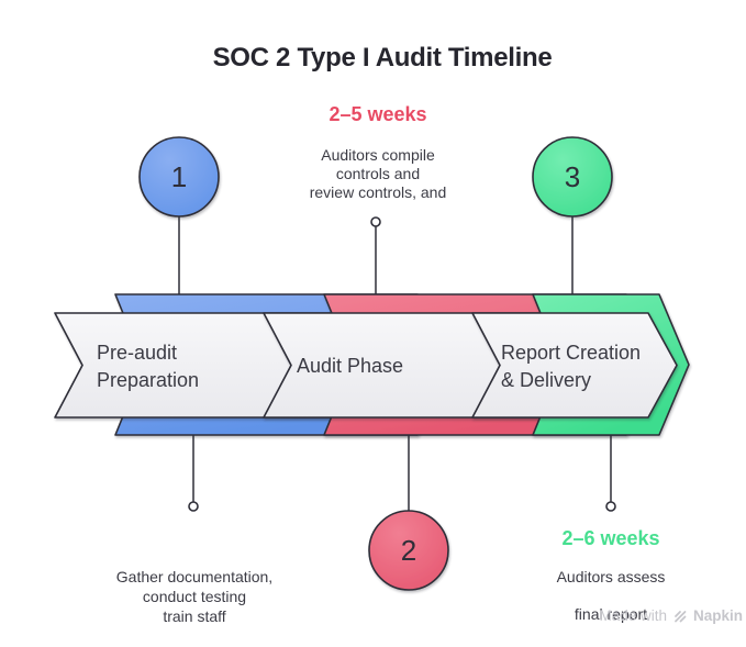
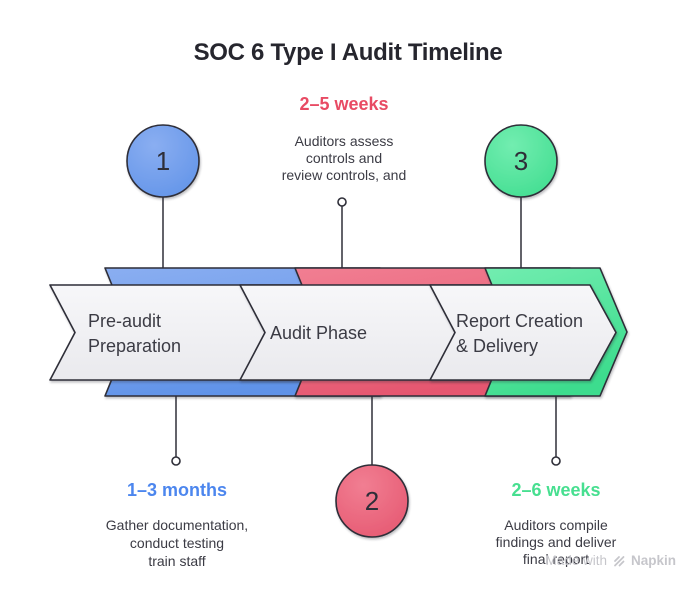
- SOC 2 Type I Audit Timeline
+ SOC 6 Type I Audit Timeline
  1
  Pre-audit
  Preparation
+ 1–3 months
  Gather documentation,
  conduct testing
  train staff
  2
  Audit Phase
  2–5 weeks
- Auditors compile
+ Auditors assess
  controls and
  review controls, and
  3
  Report Creation
  & Delivery
  2–6 weeks
- Auditors assess
+ Auditors compile
+ findings and deliver
  final report
  Made with
  Napkin
